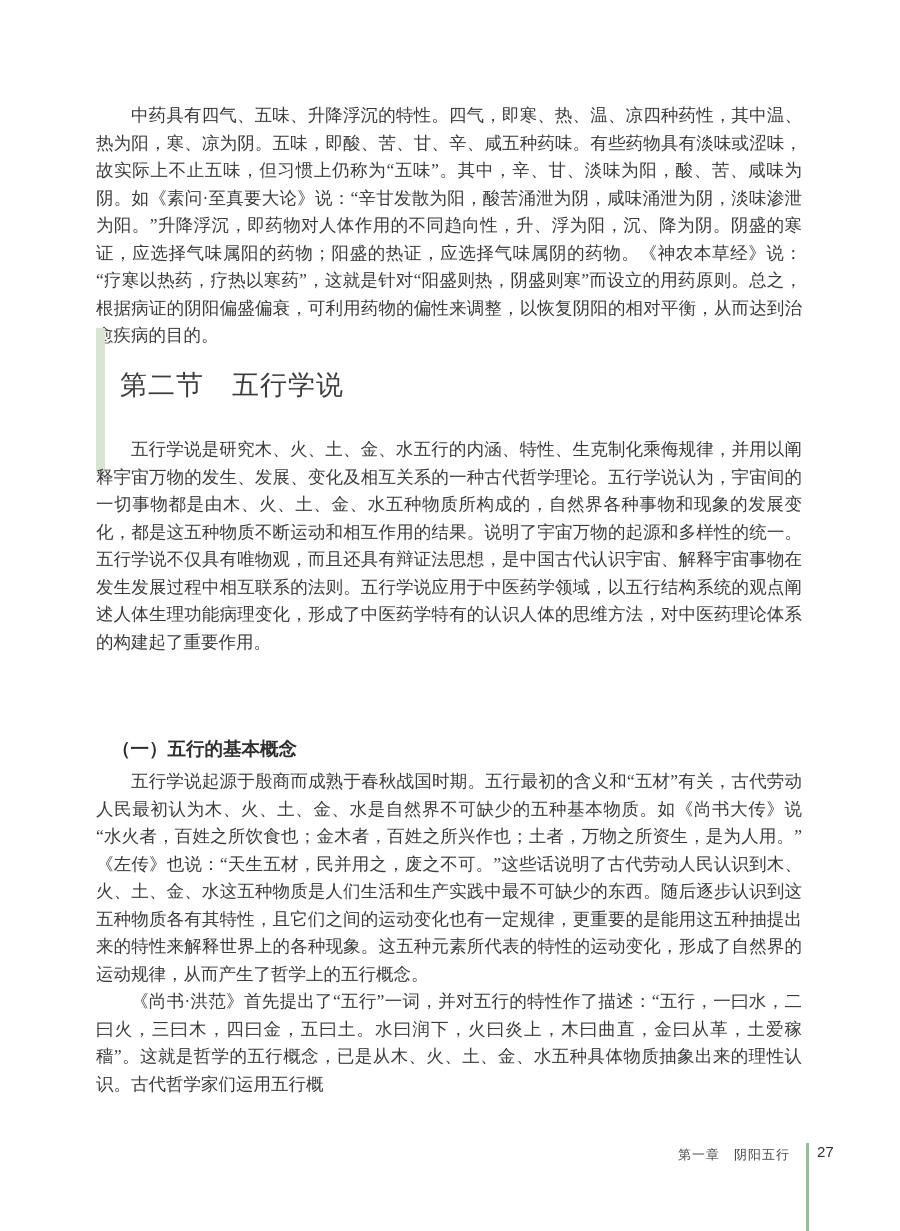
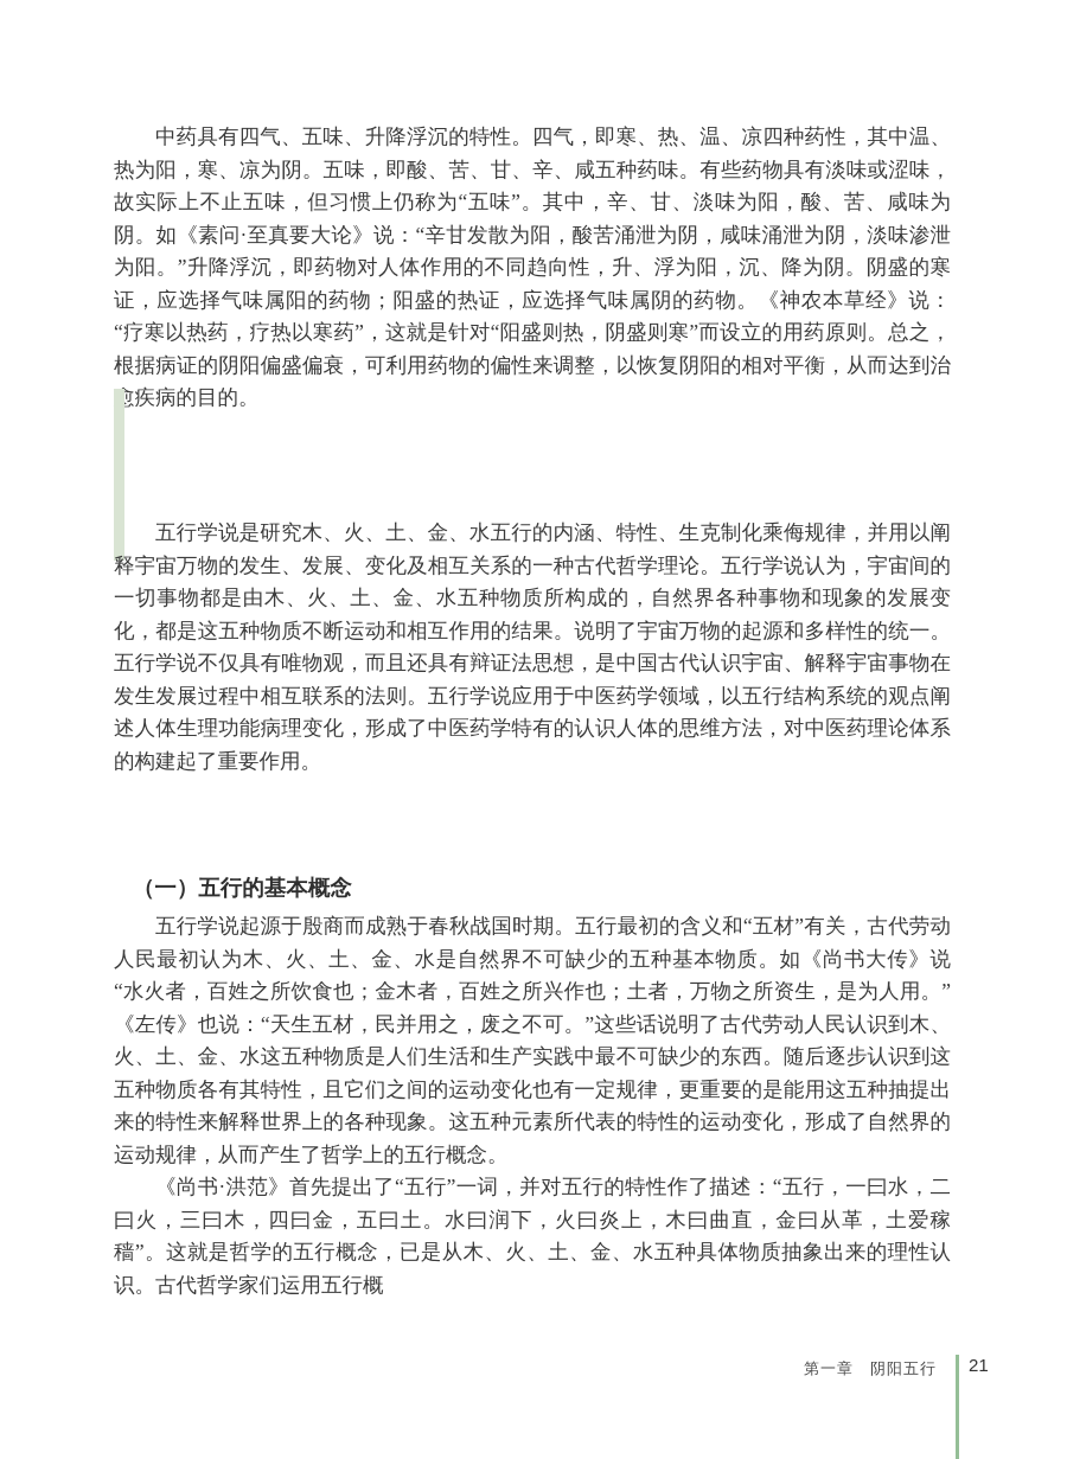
  中药具有四气、五味、升降浮沉的特性。四气，即寒、热、温、凉四种药性，其中温、热为阳，寒、凉为阴。五味，即酸、苦、甘、辛、咸五种药味。有些药物具有淡味或涩味，故实际上不止五味，但习惯上仍称为“五味”。其中，辛、甘、淡味为阳，酸、苦、咸味为阴。如《素问·至真要大论》说：“辛甘发散为阳，酸苦涌泄为阴，咸味涌泄为阴，淡味渗泄为阳。”升降浮沉，即药物对人体作用的不同趋向性，升、浮为阳，沉、降为阴。阴盛的寒证，应选择气味属阳的药物；阳盛的热证，应选择气味属阴的药物。《神农本草经》说：“疗寒以热药，疗热以寒药”，这就是针对“阳盛则热，阴盛则寒”而设立的用药原则。总之，根据病证的阴阳偏盛偏衰，可利用药物的偏性来调整，以恢复阴阳的相对平衡，从而达到治疾病的目的。
- 第二节 五行学说
  五行学说是研究木、火、土、金、水五行的内涵、特性、生克制化乘侮规律，并用以阐释宇宙万物的发生、发展、变化及相互关系的一种古代哲学理论。五行学说认为，宇宙间的一切事物都是由木、火、土、金、水五种物质所构成的，自然界各种事物和现象的发展变化，都是这五种物质不断运动和相互作用的结果。说明了宇宙万物的起源和多样性的统一。五行学说不仅具有唯物观，而且还具有辩证法思想，是中国古代认识宇宙、解释宇宙事物在发生发展过程中相互联系的法则。五行学说应用于中医药学领域，以五行结构系统的观点阐述人体生理功能病理变化，形成了中医药学特有的认识人体的思维方法，对中医药理论体系的构建起了重要作用。
  （一）五行的基本概念
  五行学说起源于殷商而成熟于春秋战国时期。五行最初的含义和“五材”有关，古代劳动人民最初认为木、火、土、金、水是自然界不可缺少的五种基本物质。如《尚书大传》说“水火者，百姓之所饮食也；金木者，百姓之所兴作也；土者，万物之所资生，是为人用。”《左传》也说：“天生五材，民并用之，废之不可。”这些话说明了古代劳动人民认识到木、火、土、金、水这五种物质是人们生活和生产实践中最不可缺少的东西。随后逐步认识到这五种物质各有其特性，且它们之间的运动变化也有一定规律，更重要的是能用这五种抽提出来的特性来解释世界上的各种现象。这五种元素所代表的特性的运动变化，形成了自然界的运动规律，从而产生了哲学上的五行概念。
  《尚书·洪范》首先提出了“五行”一词，并对五行的特性作了描述：“五行，一曰水，二曰火，三曰木，四曰金，五曰土。水曰润下，火曰炎上，木曰曲直，金曰从革，土爱稼穑”。这就是哲学的五行概念，已是从木、火、土、金、水五种具体物质抽象出来的理性认识。古代哲学家们运用五行概
  第一章 阴阳五行
- 27
+ 21
